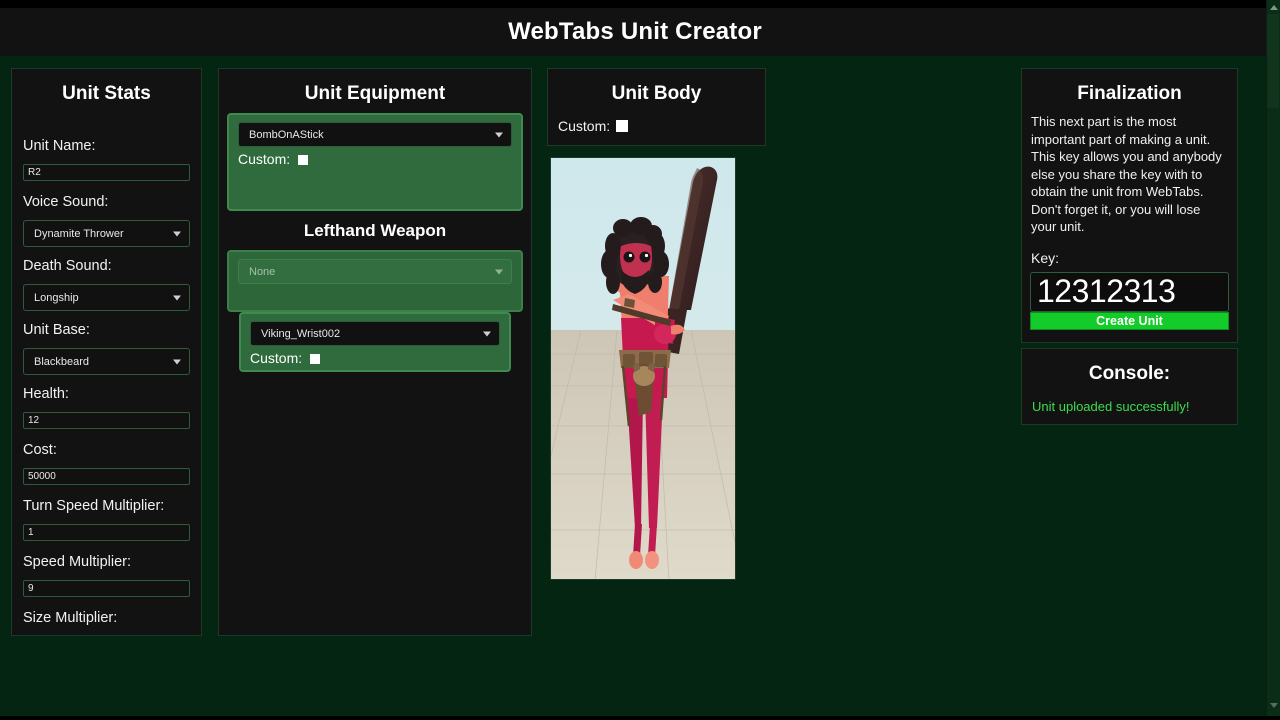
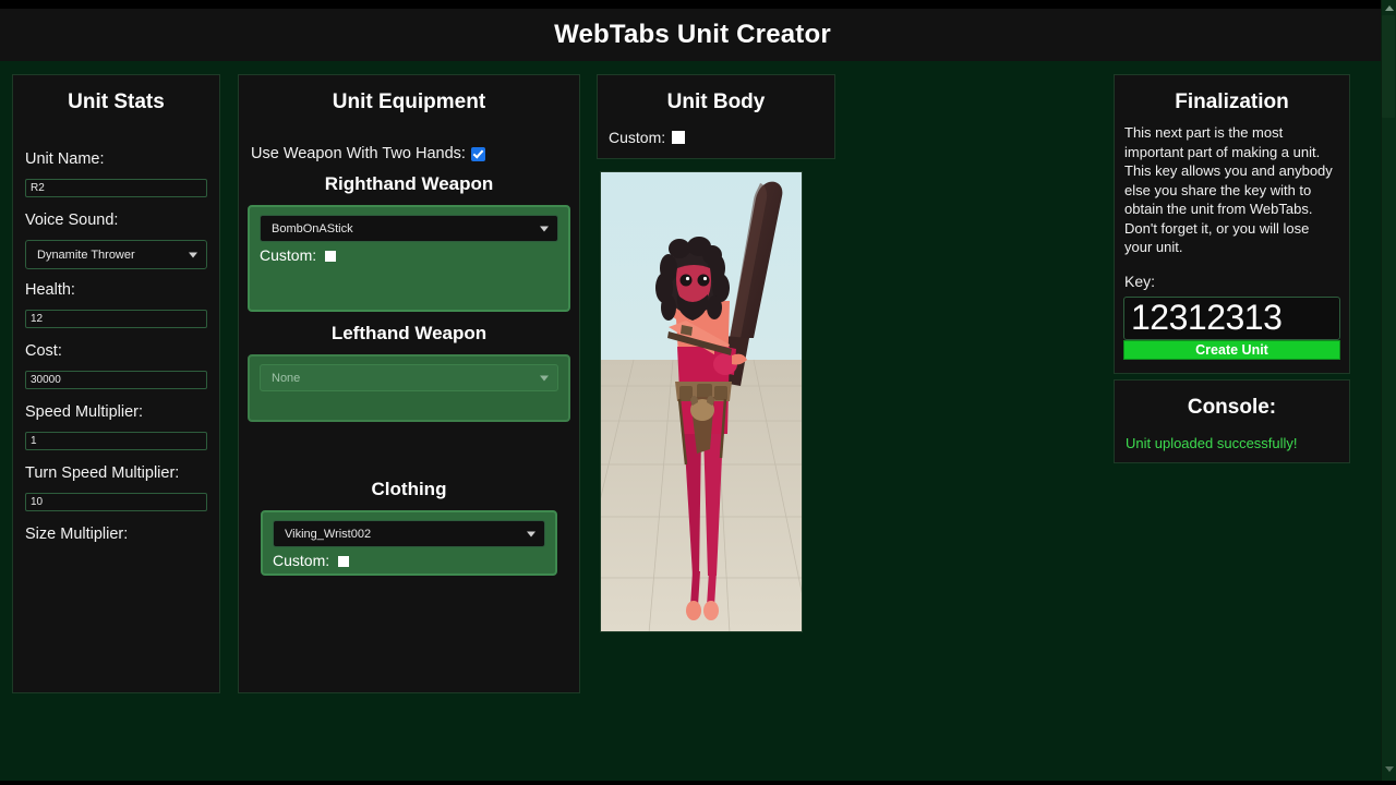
  WebTabs Unit Creator
  Unit Stats
  Unit Name:
  R2
  Voice Sound:
  Dynamite Thrower
- Death Sound:
- Longship
- Unit Base:
- Blackbeard
  Health:
  12
  Cost:
- 50000
+ 30000
- Turn Speed Multiplier:
+ Speed Multiplier:
  1
- Speed Multiplier:
+ Turn Speed Multiplier:
- 9
+ 10
  Size Multiplier:
  Unit Equipment
+ Use Weapon With Two Hands:
+ Righthand Weapon
  BombOnAStick
  Custom:
  Lefthand Weapon
  None
+ Clothing
  Viking_Wrist002
  Custom:
  Unit Body
  Custom:
  Finalization
  This next part is the most important part of making a unit.
  This key allows you and anybody else you share the key with to obtain the unit from WebTabs.
  Don't forget it, or you will lose your unit.
  Key:
  12312313
  Create Unit
  Console:
  Unit uploaded successfully!
